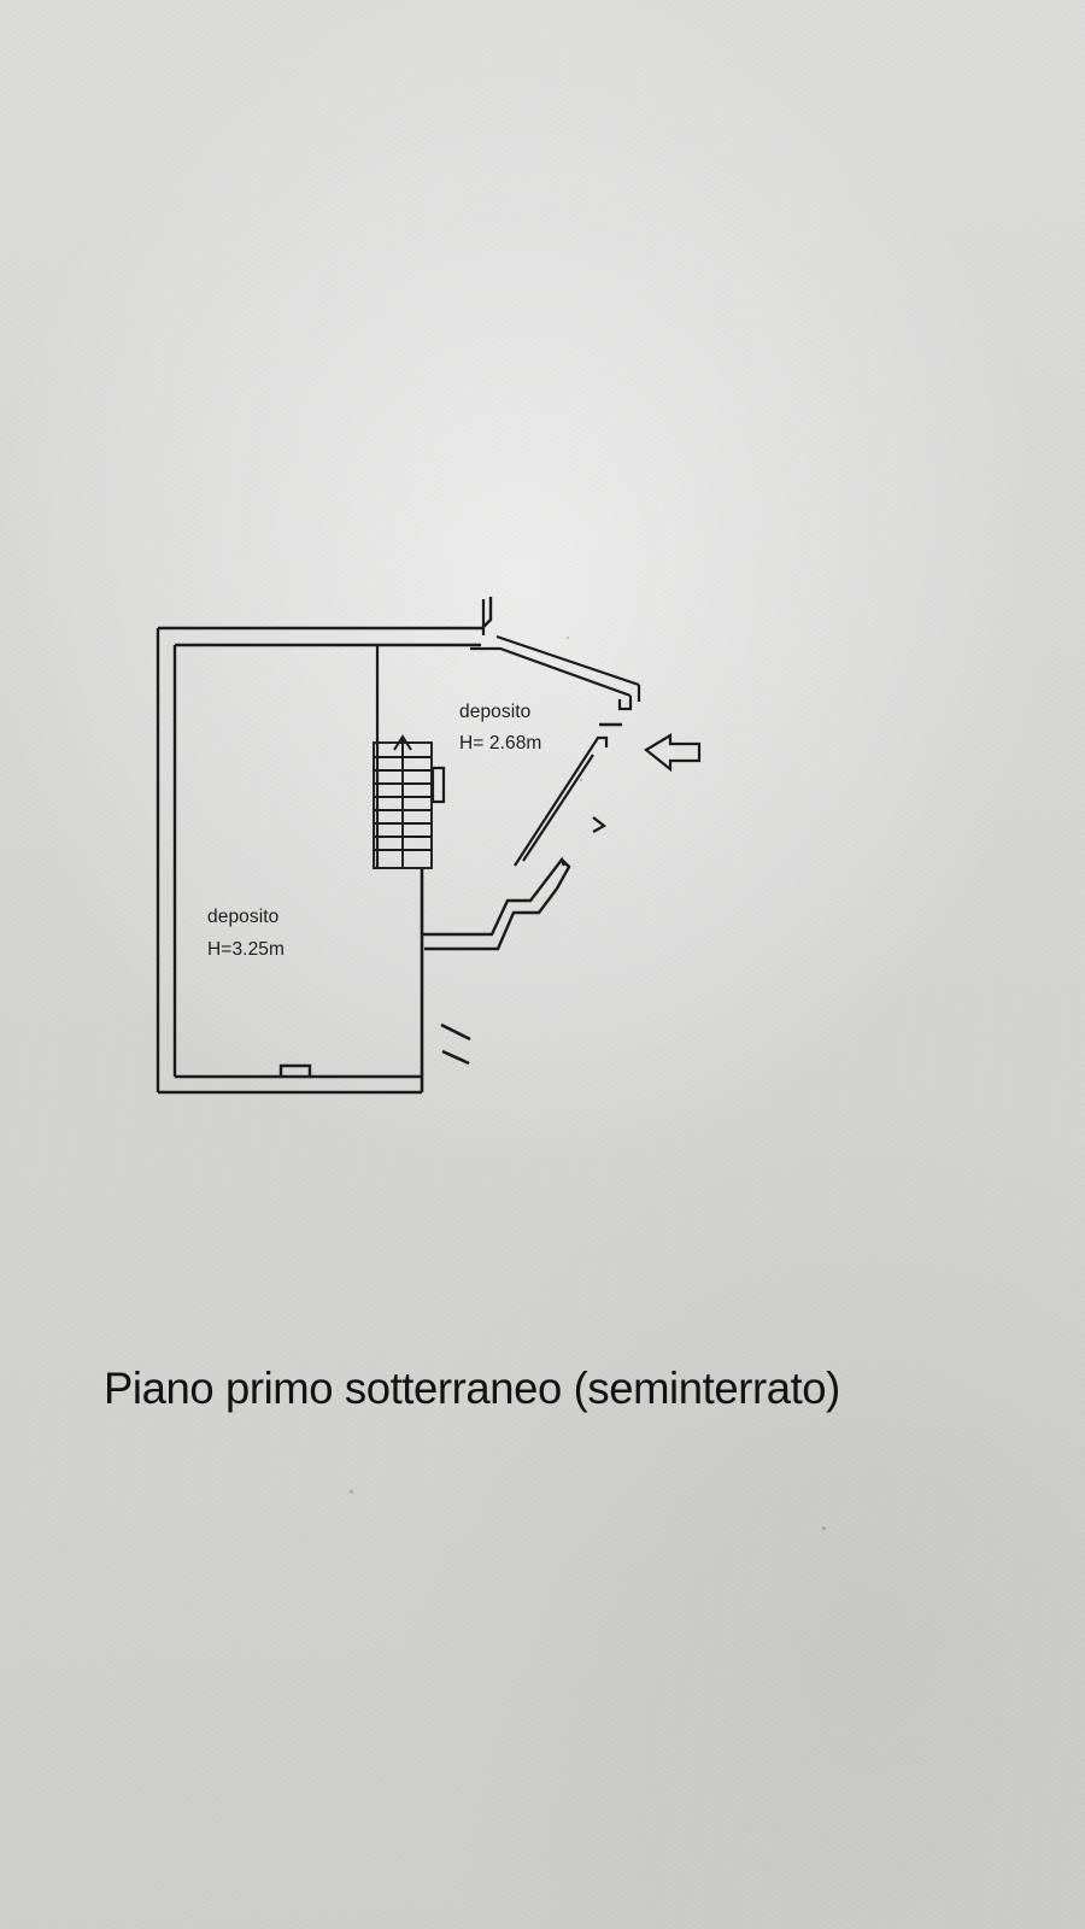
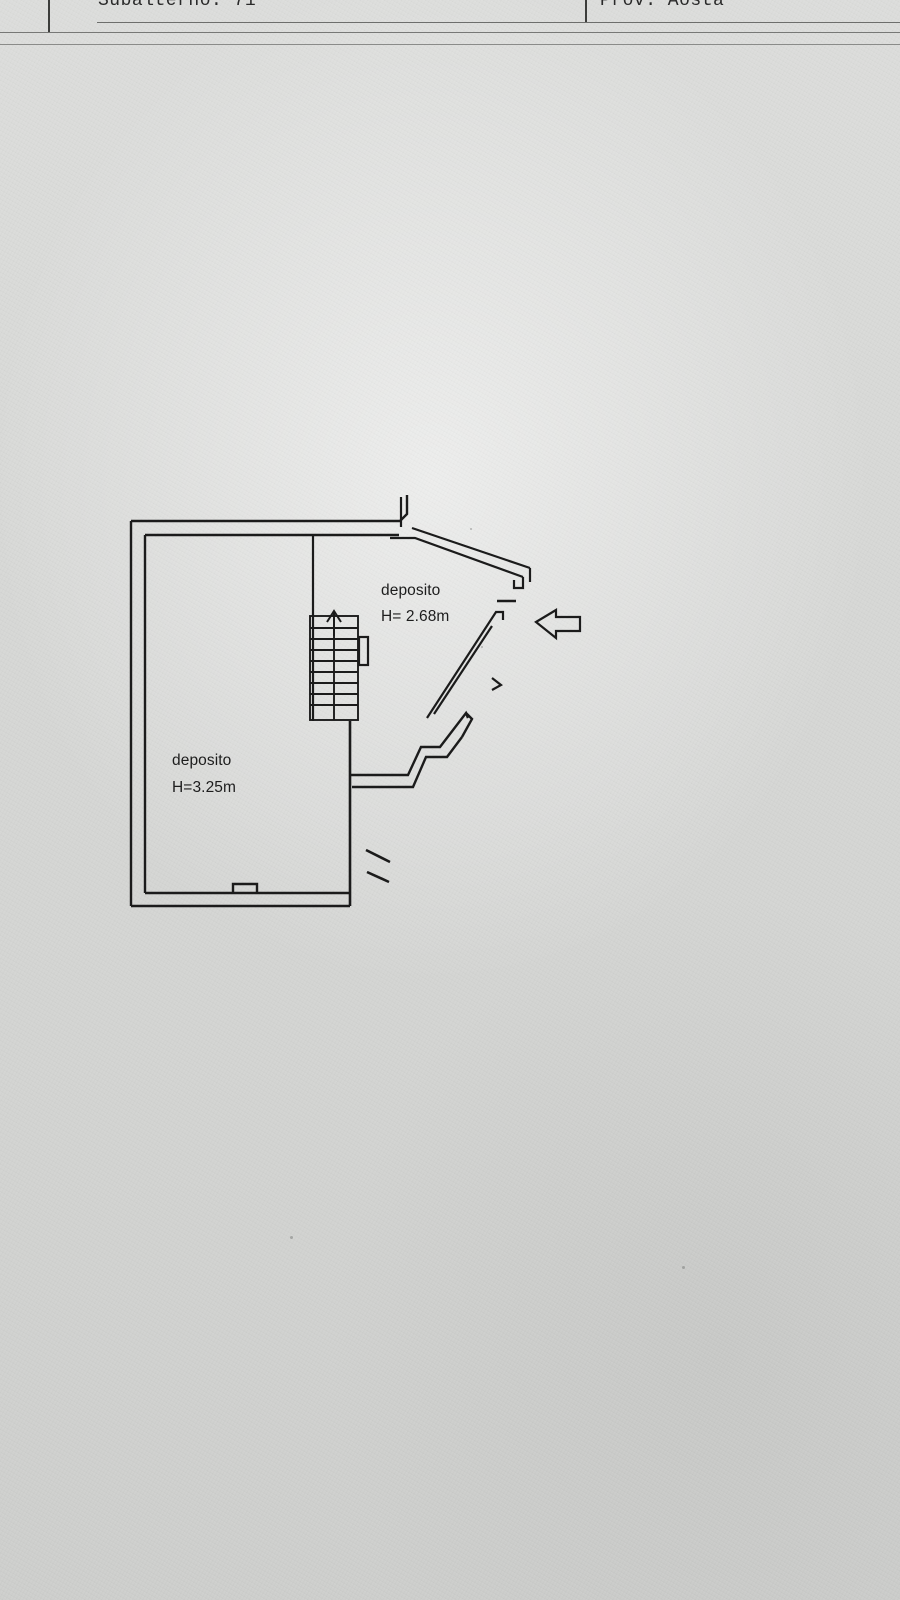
+ Subalterno: 71
+ Prov. Aosta
  deposito
  H= 2.68m
  deposito
  H=3.25m
- Piano primo sotterraneo (seminterrato)
